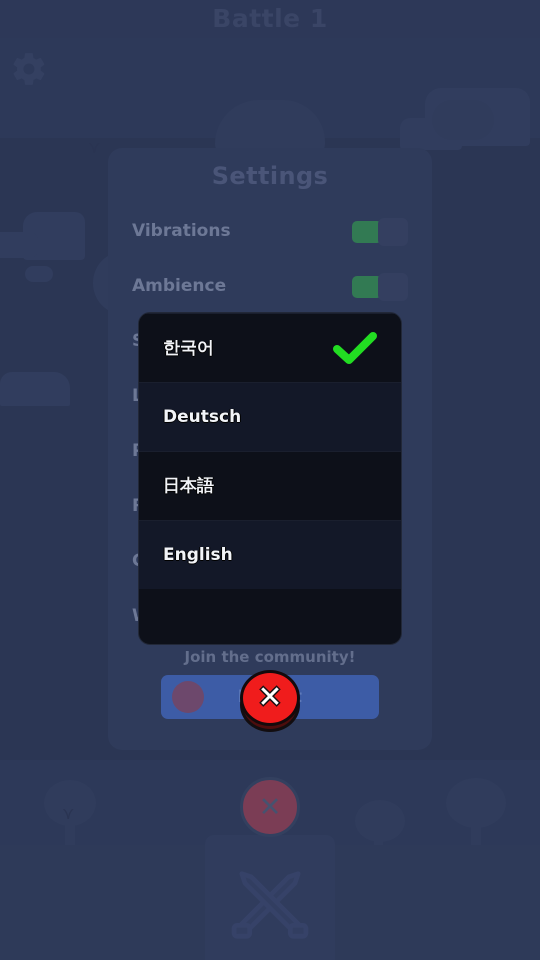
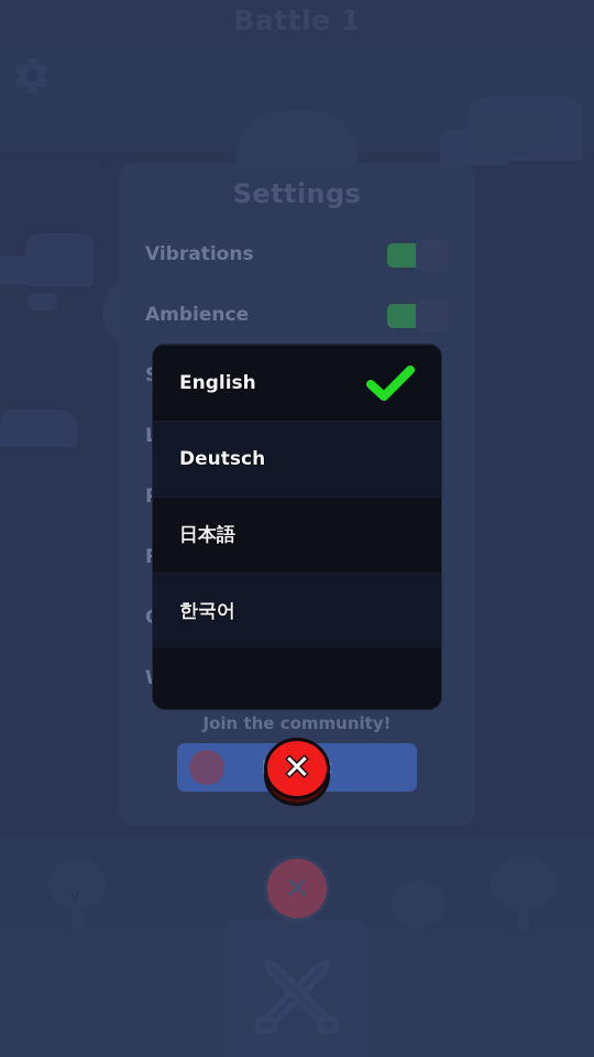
  Settings
  Vibrations
  Ambience
  Join the community!
- 한국어
+ English
  Deutsch
  日本語
- English
+ 한국어
  ✕
  ✕
